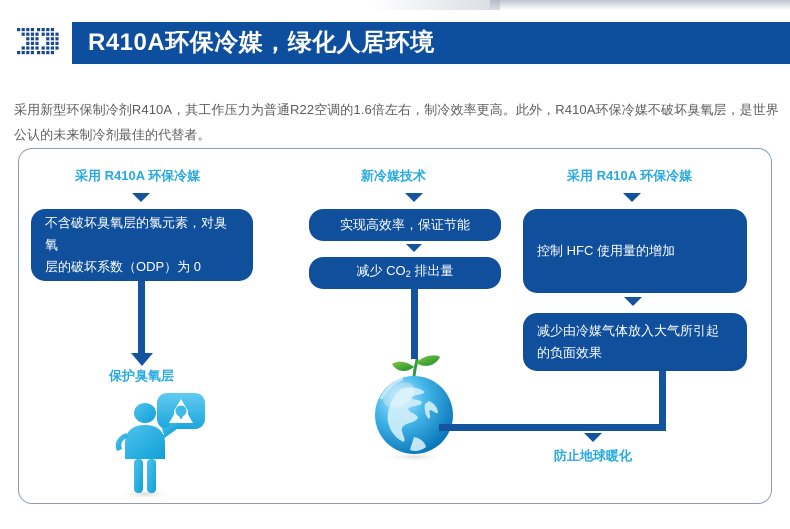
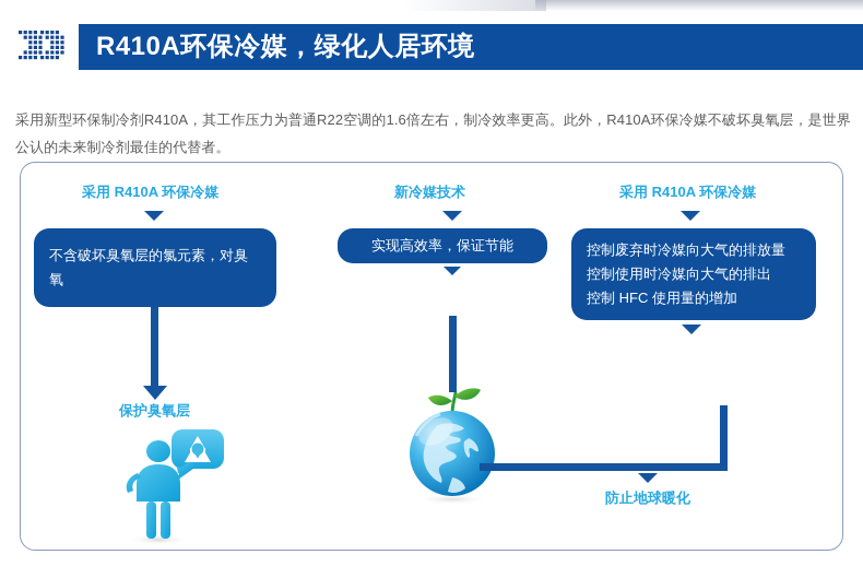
  R410A环保冷媒，绿化人居环境
  采用新型环保制冷剂R410A，其工作压力为普通R22空调的1.6倍左右，制冷效率更高。此外，R410A环保冷媒不破坏臭氧层，是世界公认的未来制冷剂最佳的代替者。
  采用 R410A 环保冷媒
  不含破坏臭氧层的氯元素，对臭氧
- 层的破坏系数（ODP）为 0
  保护臭氧层
  新冷媒技术
  实现高效率，保证节能
- 减少 CO2 排出量
  采用 R410A 环保冷媒
+ 控制废弃时冷媒向大气的排放量
+ 控制使用时冷媒向大气的排出
  控制 HFC 使用量的增加
- 减少由冷媒气体放入大气所引起
- 的负面效果
  防止地球暖化
